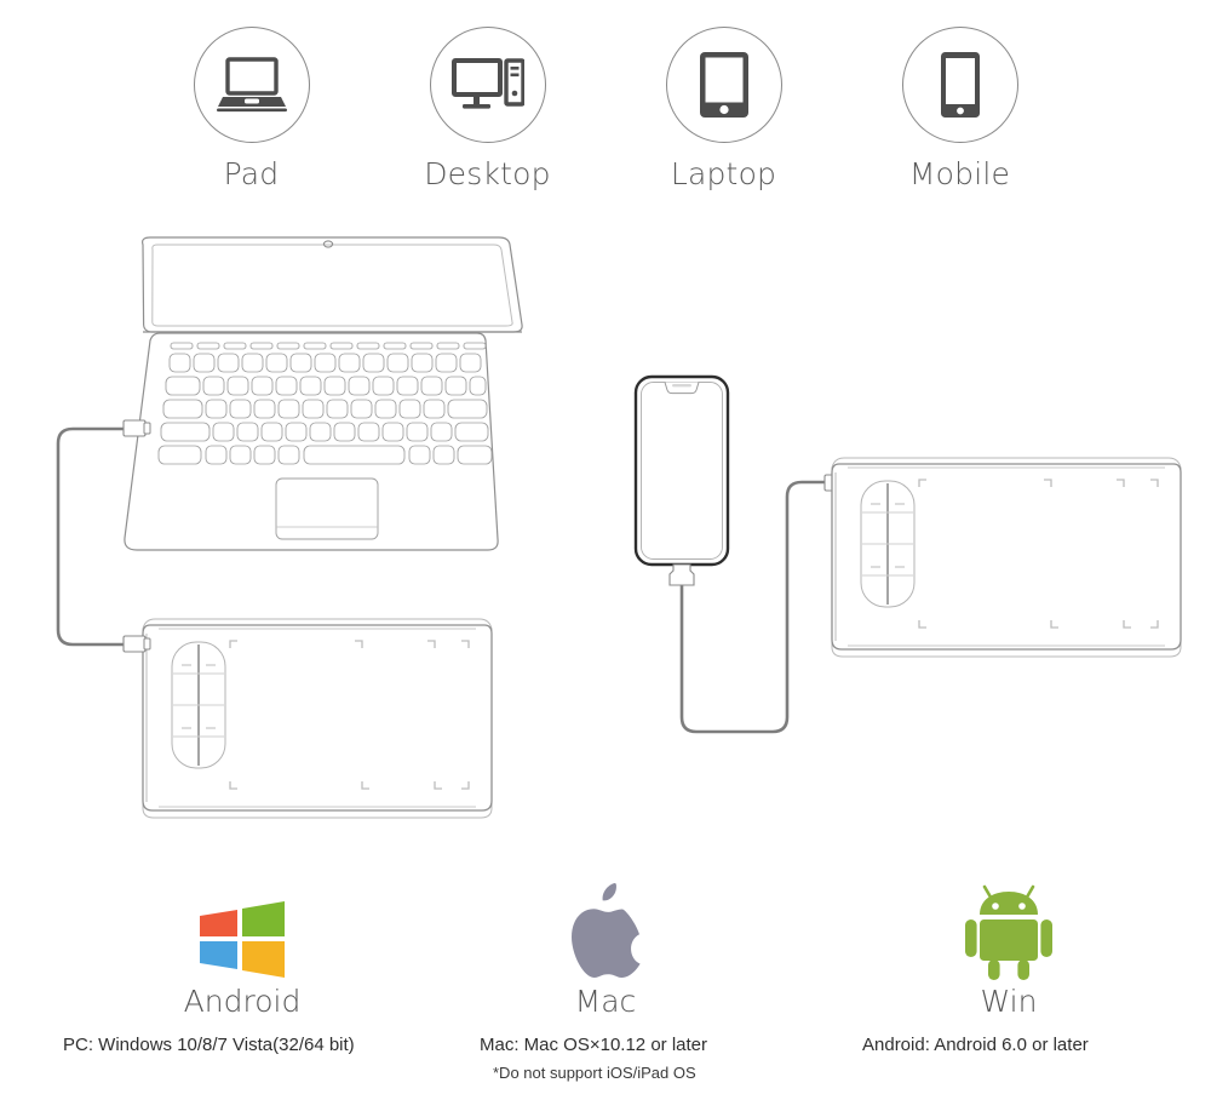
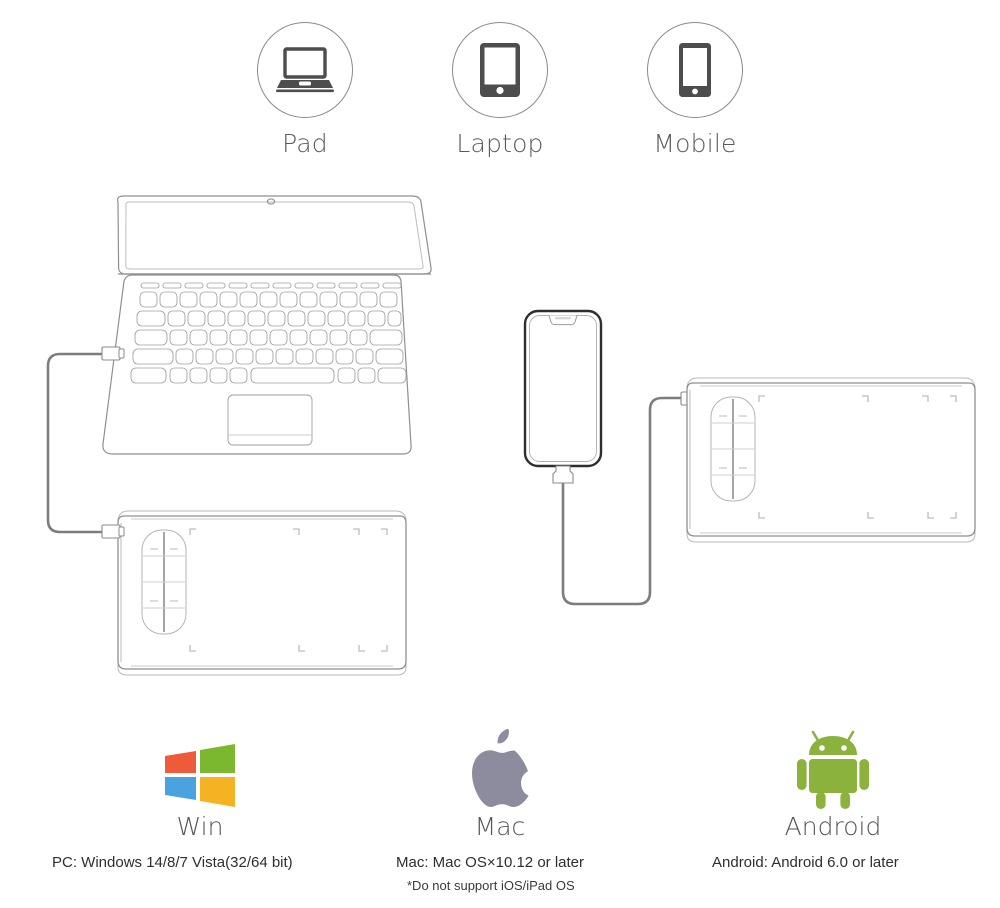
  Pad
- Desktop
  Laptop
  Mobile
- Android
+ Win
  Mac
- Win
+ Android
- PC: Windows 10/8/7 Vista(32/64 bit)
+ PC: Windows 14/8/7 Vista(32/64 bit)
  Mac: Mac OS×10.12 or later
  Android: Android 6.0 or later
  *Do not support iOS/iPad OS
